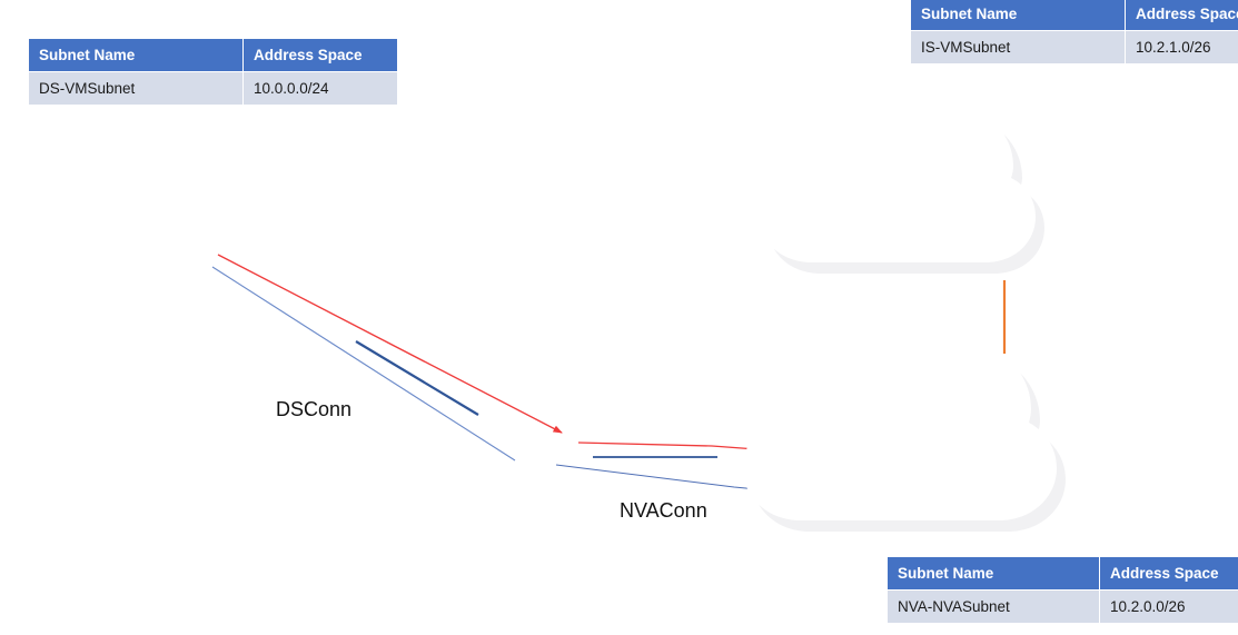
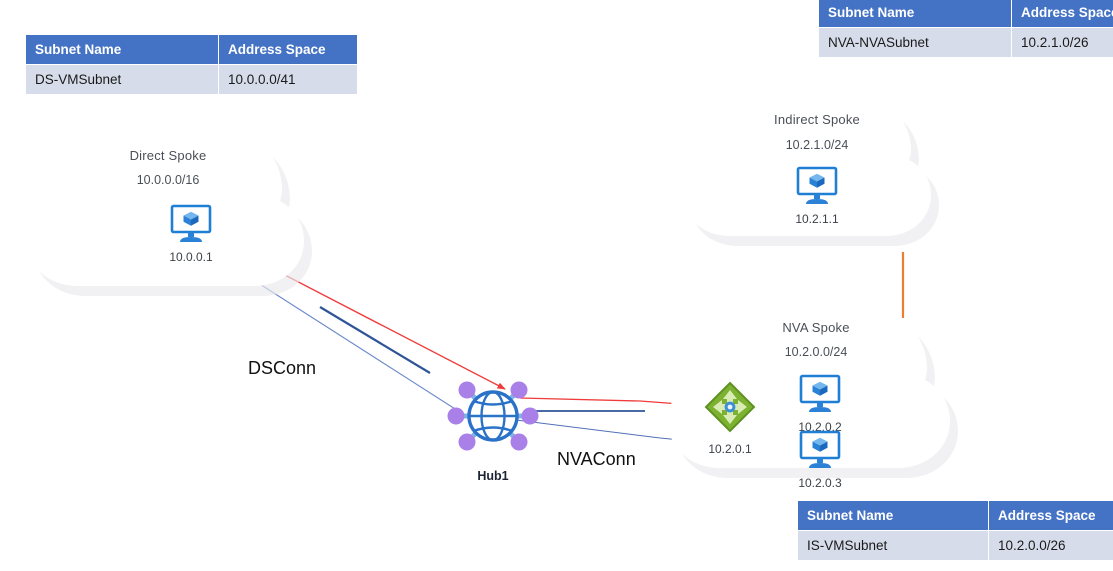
+ Direct Spoke
+ 10.0.0.0/16
+ 10.0.0.1
+ Indirect Spoke
+ 10.2.1.0/24
+ 10.2.1.1
+ NVA Spoke
+ 10.2.0.0/24
+ 10.2.0.1
+ 10.2.0.2
+ 10.2.0.3
+ Hub1
  DSConn
  NVAConn
  Subnet Name	Address Space
- DS-VMSubnet	10.0.0.0/24
+ DS-VMSubnet	10.0.0.0/41
  Subnet Name	Address Spac
- IS-VMSubnet	10.2.1.0/26
+ NVA-NVASubnet	10.2.1.0/26
  Subnet Name	Address Space
- NVA-NVASubnet	10.2.0.0/26
+ IS-VMSubnet	10.2.0.0/26
